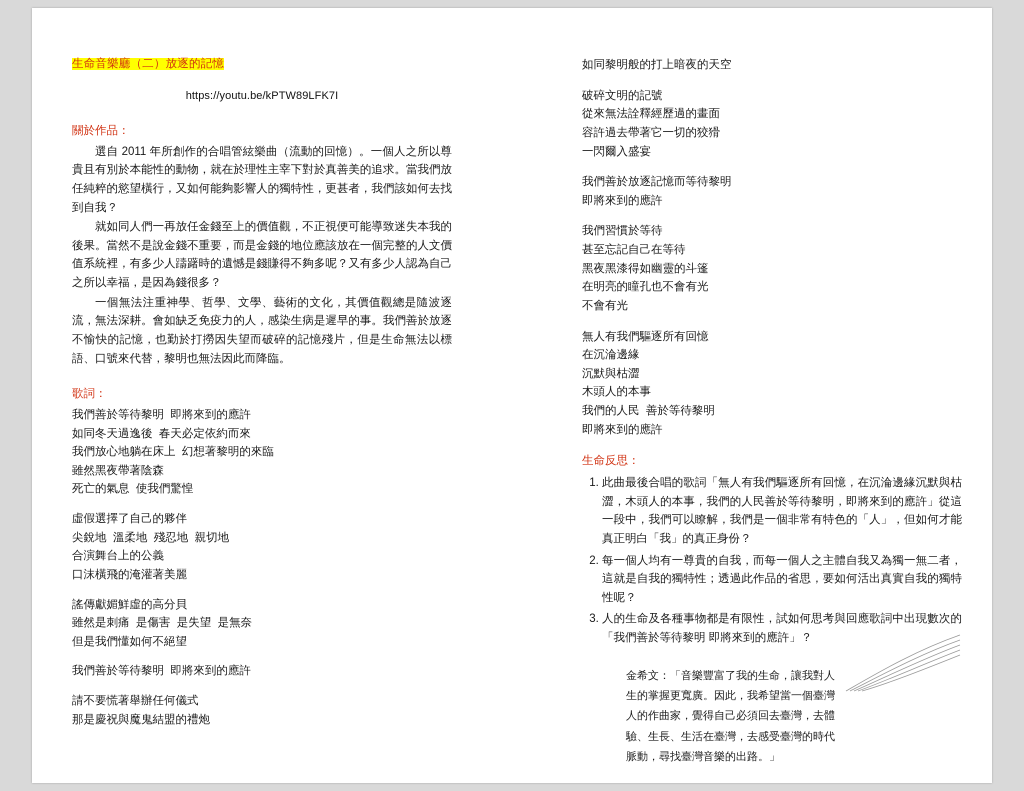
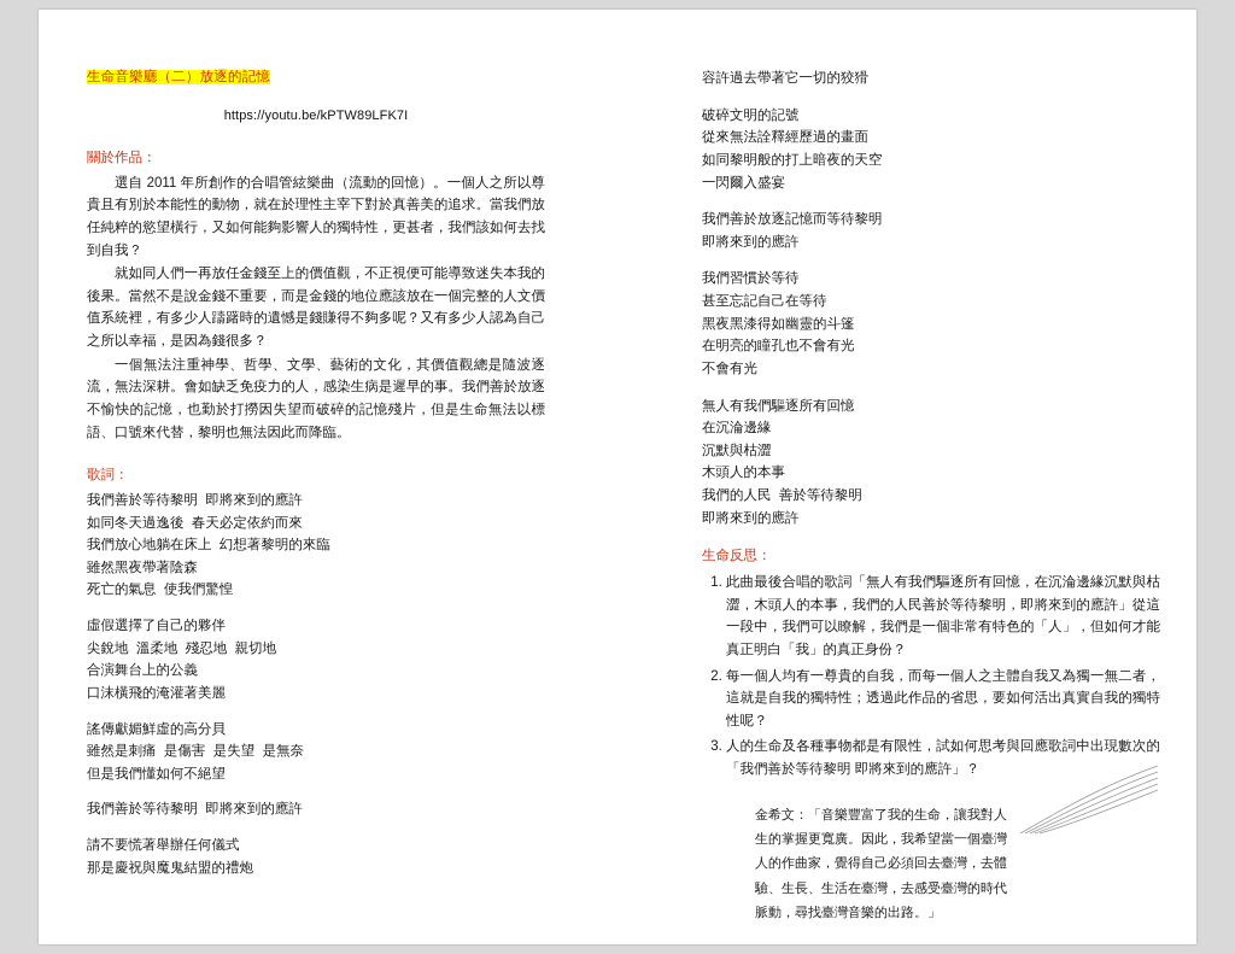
  生命音樂廳（二）放逐的記憶
  https://youtu.be/kPTW89LFK7I
  關於作品：
  選自 2011 年所創作的合唱管絃樂曲（流動的回憶）。一個人之所以尊貴且有別於本能性的動物，就在於理性主宰下對於真善美的追求。當我們放任純粹的慾望橫行，又如何能夠影響人的獨特性，更甚者，我們該如何去找到自我？
  就如同人們一再放任金錢至上的價值觀，不正視便可能導致迷失本我的後果。當然不是說金錢不重要，而是金錢的地位應該放在一個完整的人文價值系統裡，有多少人躊躇時的遺憾是錢賺得不夠多呢？又有多少人認為自己之所以幸福，是因為錢很多？
  一個無法注重神學、哲學、文學、藝術的文化，其價值觀總是隨波逐流，無法深耕。會如缺乏免疫力的人，感染生病是遲早的事。我們善於放逐不愉快的記憶，也勤於打撈因失望而破碎的記憶殘片，但是生命無法以標語、口號來代替，黎明也無法因此而降臨。
  歌詞：
  我們善於等待黎明 即將來到的應許
  如同冬天過逸後 春天必定依約而來
  我們放心地躺在床上 幻想著黎明的來臨
  雖然黑夜帶著陰森
  死亡的氣息 使我們驚惶
  虛假選擇了自己的夥伴
  尖銳地 溫柔地 殘忍地 親切地
  合演舞台上的公義
  口沫橫飛的淹灌著美麗
  謠傳獻媚鮮虛的高分貝
  雖然是刺痛 是傷害 是失望 是無奈
  但是我們懂如何不絕望
  我們善於等待黎明 即將來到的應許
  請不要慌著舉辦任何儀式
  那是慶祝與魔鬼結盟的禮炮
- 如同黎明般的打上暗夜的天空
+ 容許過去帶著它一切的狡猾
  破碎文明的記號
  從來無法詮釋經歷過的畫面
- 容許過去帶著它一切的狡猾
+ 如同黎明般的打上暗夜的天空
  一閃爾入盛宴
  我們善於放逐記憶而等待黎明
  即將來到的應許
  我們習慣於等待
  甚至忘記自己在等待
  黑夜黑漆得如幽靈的斗篷
  在明亮的瞳孔也不會有光
  不會有光
  無人有我們驅逐所有回憶
  在沉淪邊緣
  沉默與枯澀
  木頭人的本事
  我們的人民 善於等待黎明
  即將來到的應許
  生命反思：
  此曲最後合唱的歌詞「無人有我們驅逐所有回憶，在沉淪邊緣沉默與枯澀，木頭人的本事，我們的人民善於等待黎明，即將來到的應許」從這一段中，我們可以瞭解，我們是一個非常有特色的「人」，但如何才能真正明白「我」的真正身份？
  每一個人均有一尊貴的自我，而每一個人之主體自我又為獨一無二者，這就是自我的獨特性；透過此作品的省思，要如何活出真實自我的獨特性呢？
  人的生命及各種事物都是有限性，試如何思考與回應歌詞中出現數次的「我們善於等待黎明 即將來到的應許」？
  金希文：「音樂豐富了我的生命，讓我對人
  生的掌握更寬廣。因此，我希望當一個臺灣
  人的作曲家，覺得自己必須回去臺灣，去體
  驗、生長、生活在臺灣，去感受臺灣的時代
  脈動，尋找臺灣音樂的出路。」
